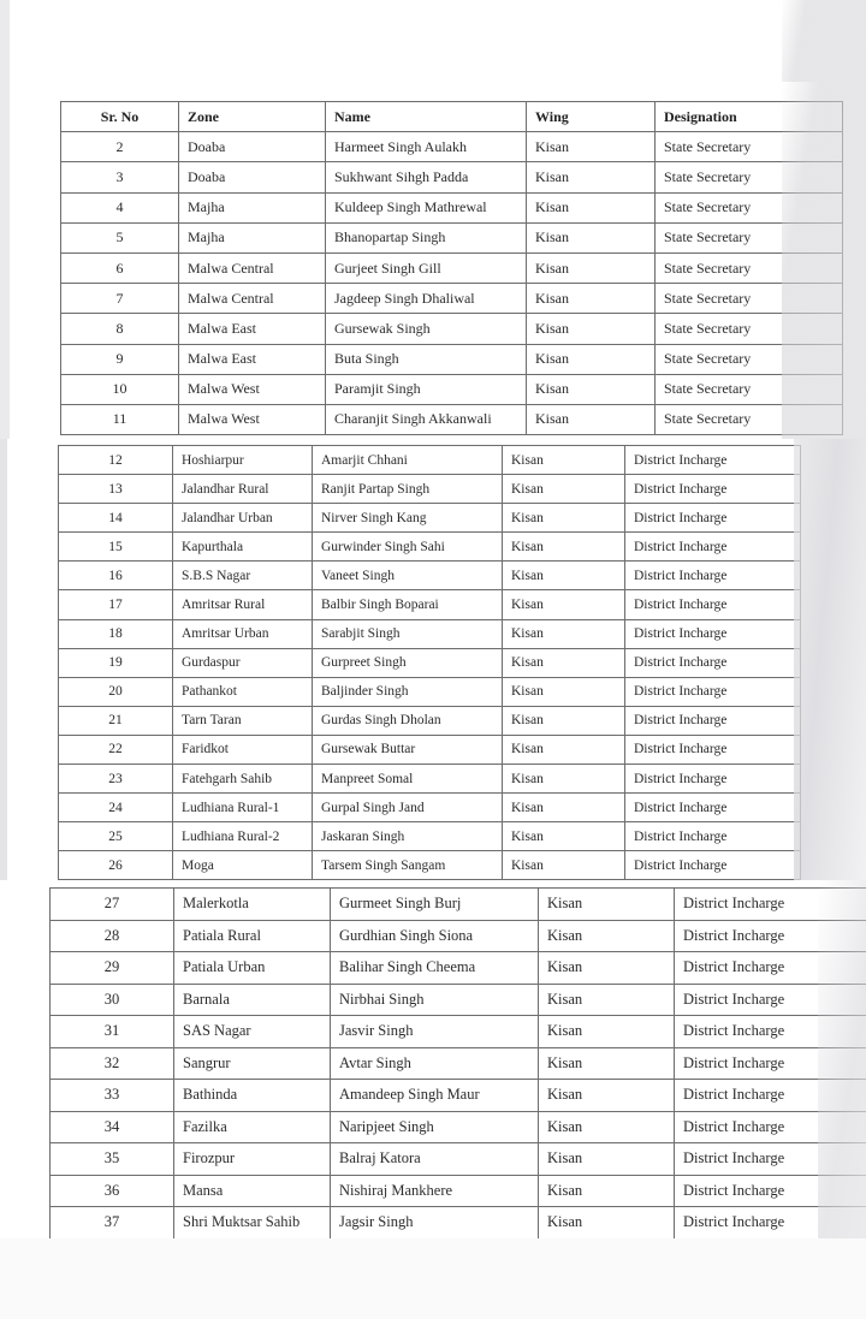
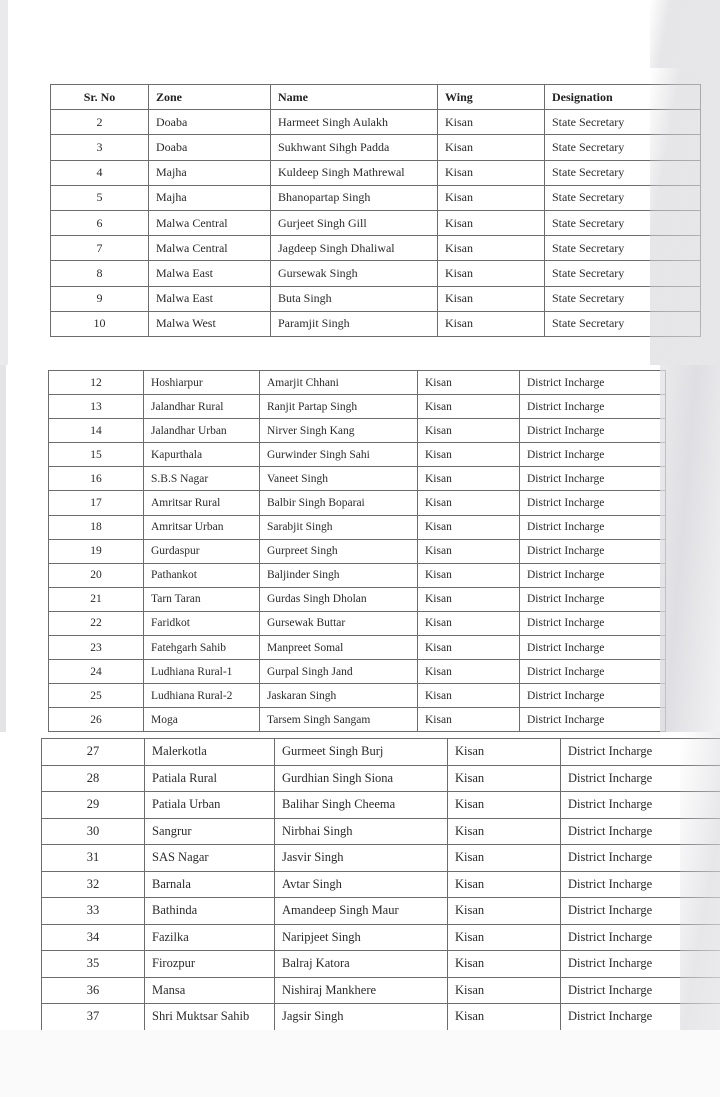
  Sr. No	Zone	Name	Wing	Designation
  2	Doaba	Harmeet Singh Aulakh	Kisan	State Secretary
  3	Doaba	Sukhwant Sihgh Padda	Kisan	State Secretary
  4	Majha	Kuldeep Singh Mathrewal	Kisan	State Secretary
  5	Majha	Bhanopartap Singh	Kisan	State Secretary
  6	Malwa Central	Gurjeet Singh Gill	Kisan	State Secretary
  7	Malwa Central	Jagdeep Singh Dhaliwal	Kisan	State Secretary
  8	Malwa East	Gursewak Singh	Kisan	State Secretary
  9	Malwa East	Buta Singh	Kisan	State Secretary
  10	Malwa West	Paramjit Singh	Kisan	State Secretary
- 11	Malwa West	Charanjit Singh Akkanwali	Kisan	State Secretary
  12	Hoshiarpur	Amarjit Chhani	Kisan	District Incharge
  13	Jalandhar Rural	Ranjit Partap Singh	Kisan	District Incharge
  14	Jalandhar Urban	Nirver Singh Kang	Kisan	District Incharge
  15	Kapurthala	Gurwinder Singh Sahi	Kisan	District Incharge
  16	S.B.S Nagar	Vaneet Singh	Kisan	District Incharge
  17	Amritsar Rural	Balbir Singh Boparai	Kisan	District Incharge
  18	Amritsar Urban	Sarabjit Singh	Kisan	District Incharge
  19	Gurdaspur	Gurpreet Singh	Kisan	District Incharge
  20	Pathankot	Baljinder Singh	Kisan	District Incharge
  21	Tarn Taran	Gurdas Singh Dholan	Kisan	District Incharge
  22	Faridkot	Gursewak Buttar	Kisan	District Incharge
  23	Fatehgarh Sahib	Manpreet Somal	Kisan	District Incharge
  24	Ludhiana Rural-1	Gurpal Singh Jand	Kisan	District Incharge
  25	Ludhiana Rural-2	Jaskaran Singh	Kisan	District Incharge
  26	Moga	Tarsem Singh Sangam	Kisan	District Incharge
  27	Malerkotla	Gurmeet Singh Burj	Kisan	District Incharge
  28	Patiala Rural	Gurdhian Singh Siona	Kisan	District Incharge
  29	Patiala Urban	Balihar Singh Cheema	Kisan	District Incharge
- 30	Barnala	Nirbhai Singh	Kisan	District Incharge
+ 30	Sangrur	Nirbhai Singh	Kisan	District Incharge
  31	SAS Nagar	Jasvir Singh	Kisan	District Incharge
- 32	Sangrur	Avtar Singh	Kisan	District Incharge
+ 32	Barnala	Avtar Singh	Kisan	District Incharge
  33	Bathinda	Amandeep Singh Maur	Kisan	District Incharge
  34	Fazilka	Naripjeet Singh	Kisan	District Incharge
  35	Firozpur	Balraj Katora	Kisan	District Incharge
  36	Mansa	Nishiraj Mankhere	Kisan	District Incharge
  37	Shri Muktsar Sahib	Jagsir Singh	Kisan	District Incharge
